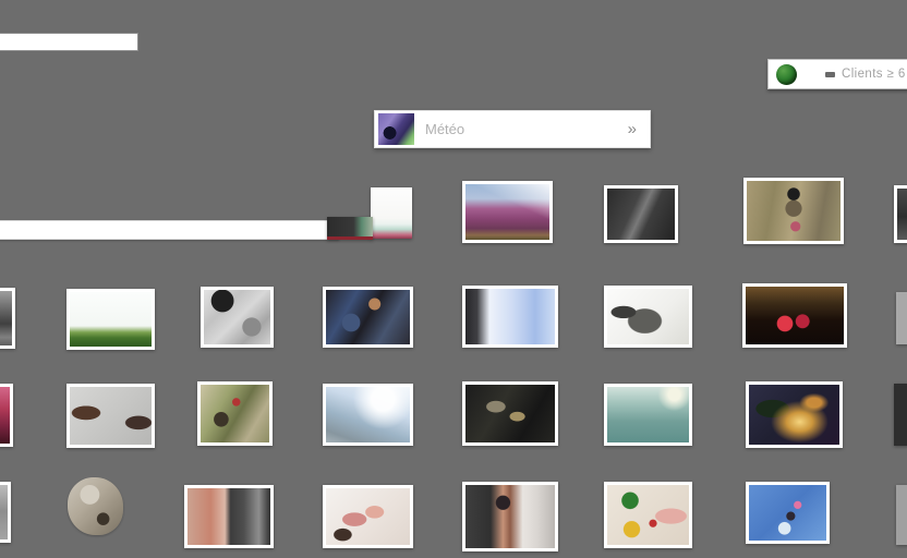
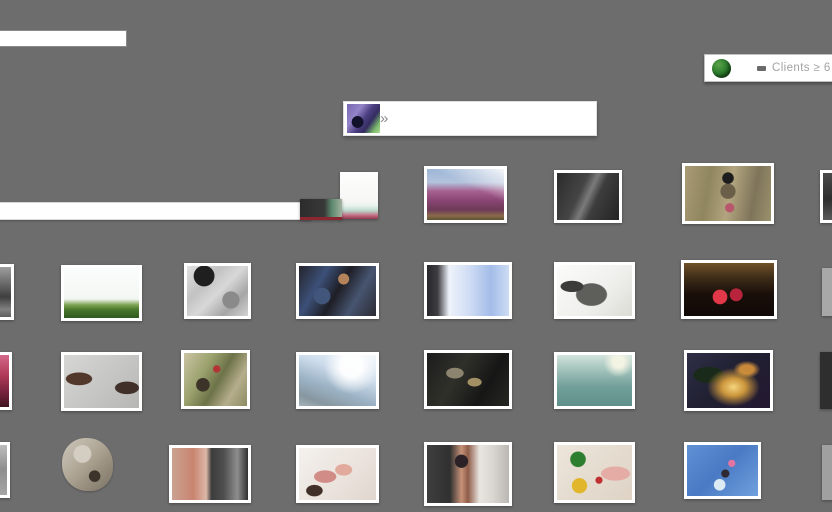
  Clients ≥ 6
- Météo
  »
